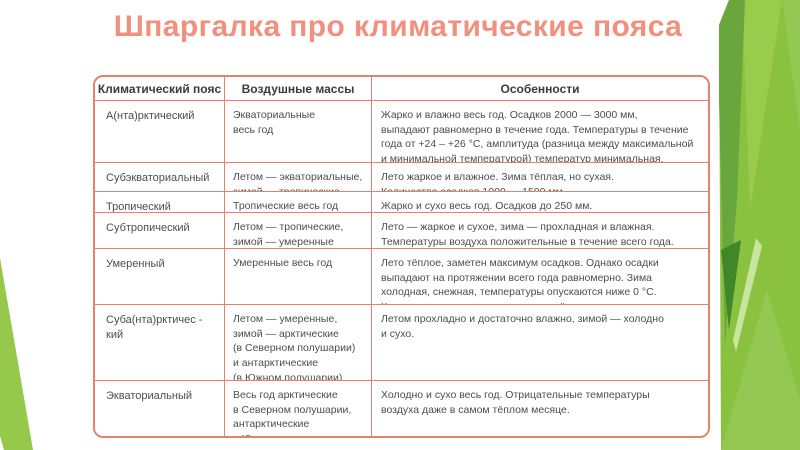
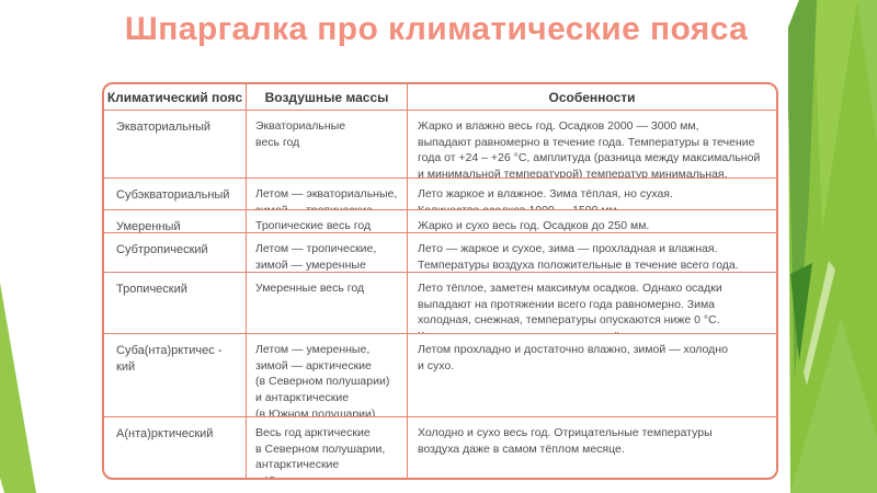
  Шпаргалка про климатические пояса
  Климатический пояс
  Воздушные массы
  Особенности
- А(нта)рктический
+ Экваториальный
  Экваториальные
  весь год
  Жарко и влажно весь год. Осадков 2000 — 3000 мм,
  выпадают равномерно в течение года. Температуры в течение
  года от +24 – +26 °C, амплитуда (разница между максимальной
  и минимальной температурой) температур минимальная.
  Субэкваториальный
  Летом — экваториальные,
  зимой — тропические
  Лето жаркое и влажное. Зима тёплая, но сухая.
  Количество осадков 1000 — 1500 мм.
- Тропический
+ Умеренный
  Тропические весь год
  Жарко и сухо весь год. Осадков до 250 мм.
  Субтропический
  Летом — тропические,
  зимой — умеренные
  Лето — жаркое и сухое, зима — прохладная и влажная.
  Температуры воздуха положительные в течение всего года.
- Умеренный
+ Тропический
  Умеренные весь год
  Лето тёплое, заметен максимум осадков. Однако осадки
  выпадают на протяжении всего года равномерно. Зима
  холодная, снежная, температуры опускаются ниже 0 °C.
  Суба(нта)рктичес -
  кий
  Летом — умеренные,
  зимой — арктические
  (в Северном полушарии)
  и антарктические
  (в Южном полушарии)
  Летом прохладно и достаточно влажно, зимой — холодно
  и сухо.
- Экваториальный
+ А(нта)рктический
  Весь год арктические
  в Северном полушарии,
  антарктические
  Холодно и сухо весь год. Отрицательные температуры
  воздуха даже в самом тёплом месяце.
